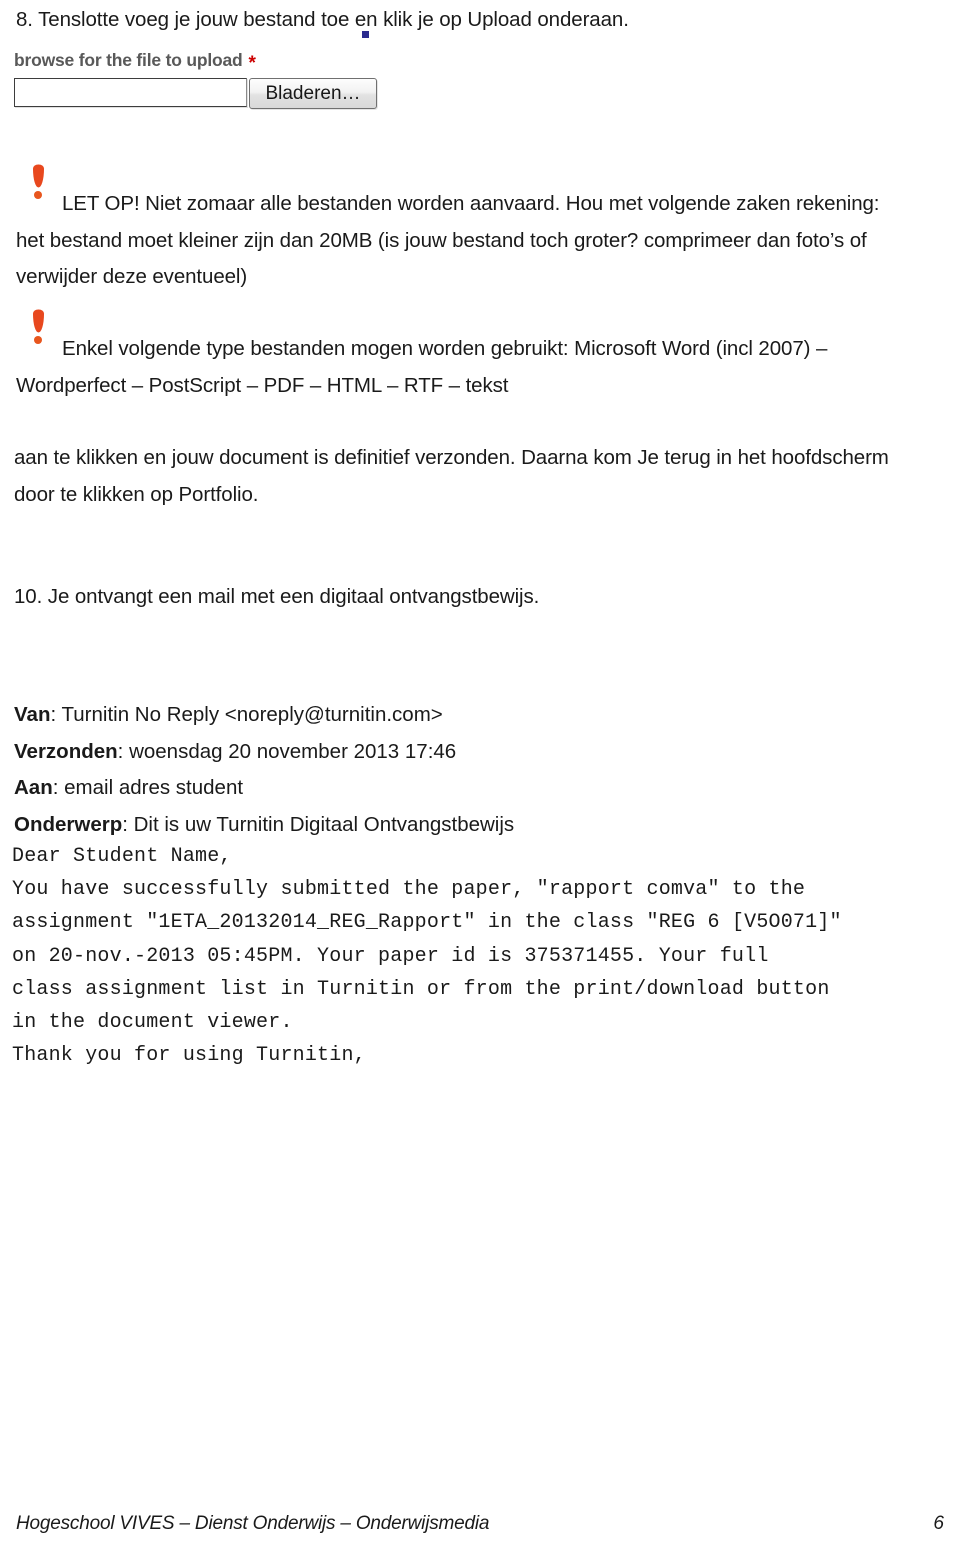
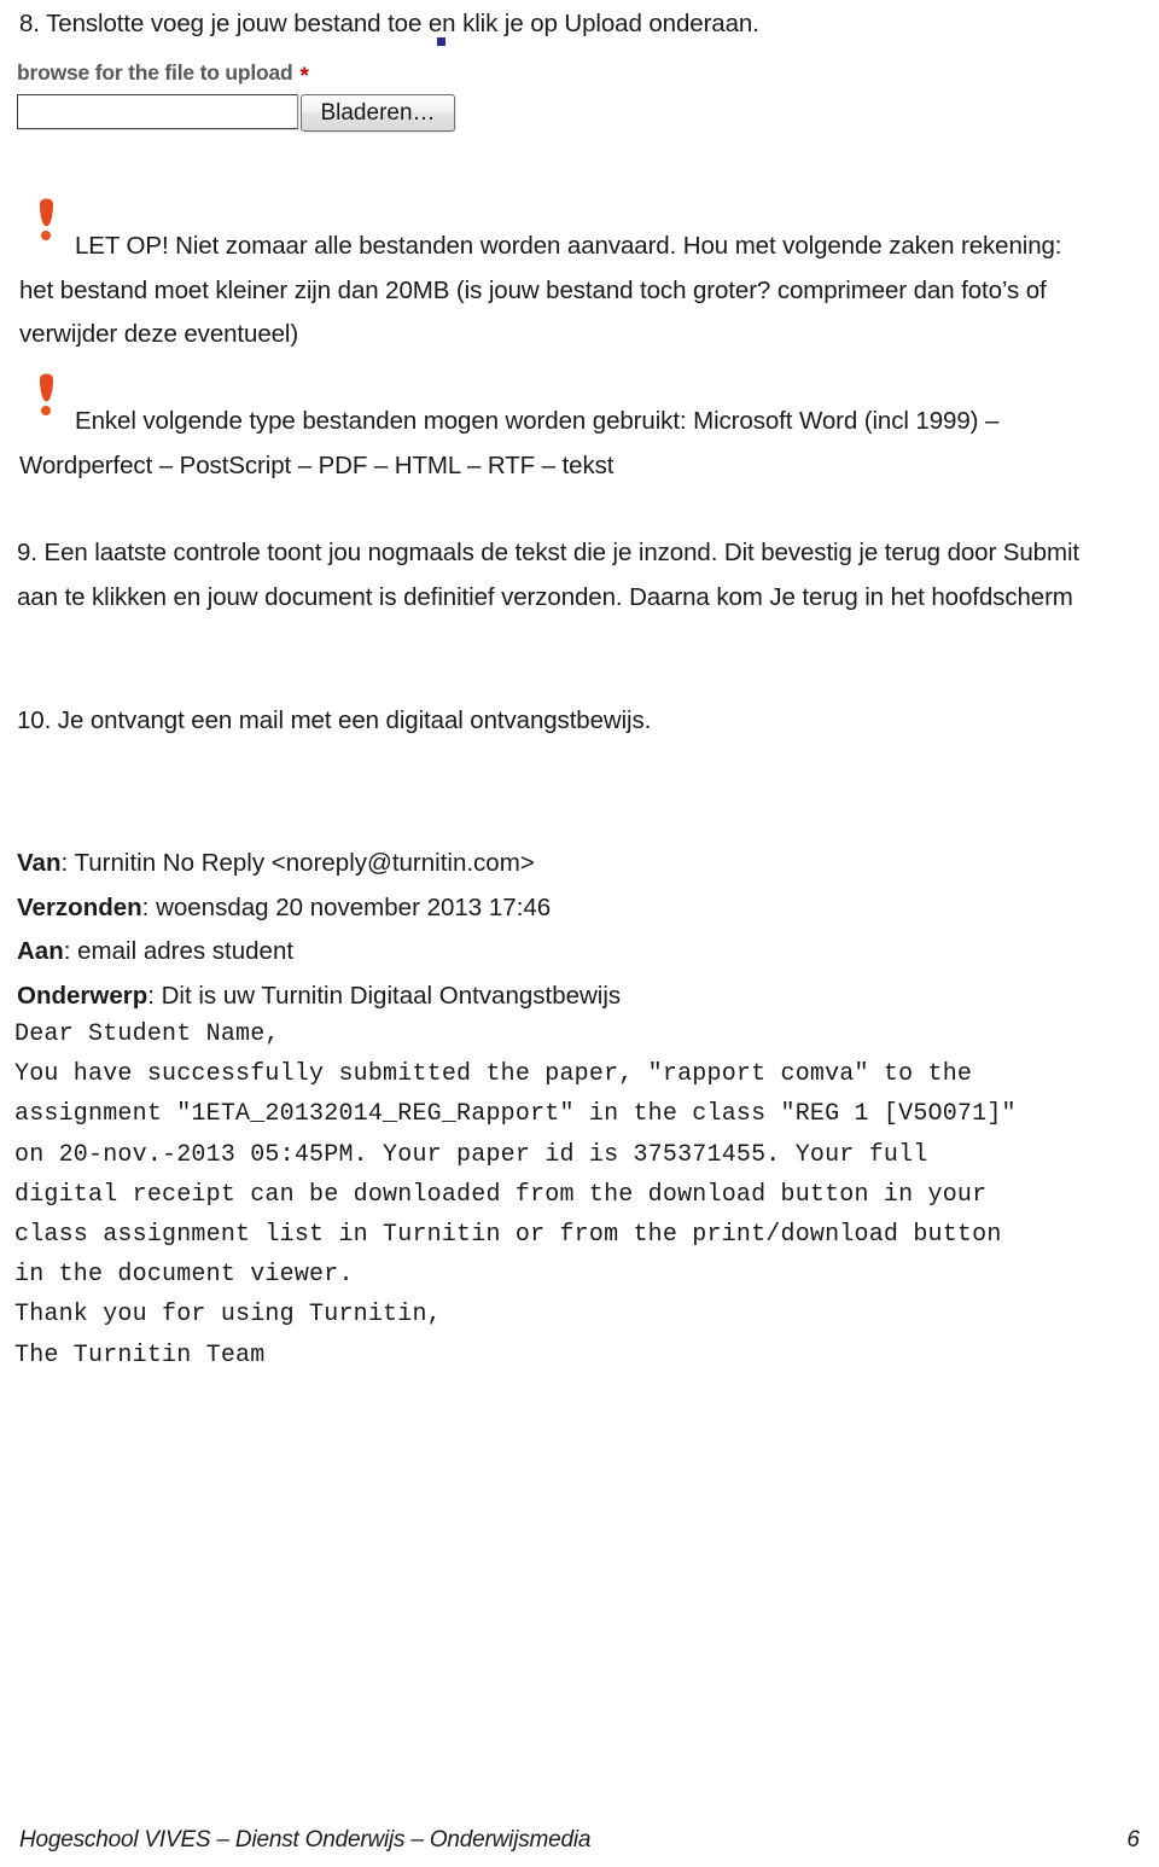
  8. Tenslotte voeg je jouw bestand toe en klik je op Upload onderaan.
  browse for the file to upload
  *
  Bladeren…
  LET OP! Niet zomaar alle bestanden worden aanvaard. Hou met volgende zaken rekening:
  het bestand moet kleiner zijn dan 20MB (is jouw bestand toch groter? comprimeer dan foto’s of
  verwijder deze eventueel)
- Enkel volgende type bestanden mogen worden gebruikt: Microsoft Word (incl 2007) –
+ Enkel volgende type bestanden mogen worden gebruikt: Microsoft Word (incl 1999) –
  Wordperfect – PostScript – PDF – HTML – RTF – tekst
+ 9. Een laatste controle toont jou nogmaals de tekst die je inzond. Dit bevestig je terug door Submit
  aan te klikken en jouw document is definitief verzonden. Daarna kom Je terug in het hoofdscherm
- door te klikken op Portfolio.
  10. Je ontvangt een mail met een digitaal ontvangstbewijs.
  Van: Turnitin No Reply <noreply@turnitin.com>
  Verzonden: woensdag 20 november 2013 17:46
  Aan: email adres student
  Onderwerp: Dit is uw Turnitin Digitaal Ontvangstbewijs
  Dear Student Name,
  You have successfully submitted the paper, "rapport comva" to the
- assignment "1ETA_20132014_REG_Rapport" in the class "REG 6 [V5O071]"
+ assignment "1ETA_20132014_REG_Rapport" in the class "REG 1 [V5O071]"
  on 20-nov.-2013 05:45PM. Your paper id is 375371455. Your full
+ digital receipt can be downloaded from the download button in your
  class assignment list in Turnitin or from the print/download button
  in the document viewer.
  Thank you for using Turnitin,
+ The Turnitin Team
  Hogeschool VIVES – Dienst Onderwijs – Onderwijsmedia
  6
